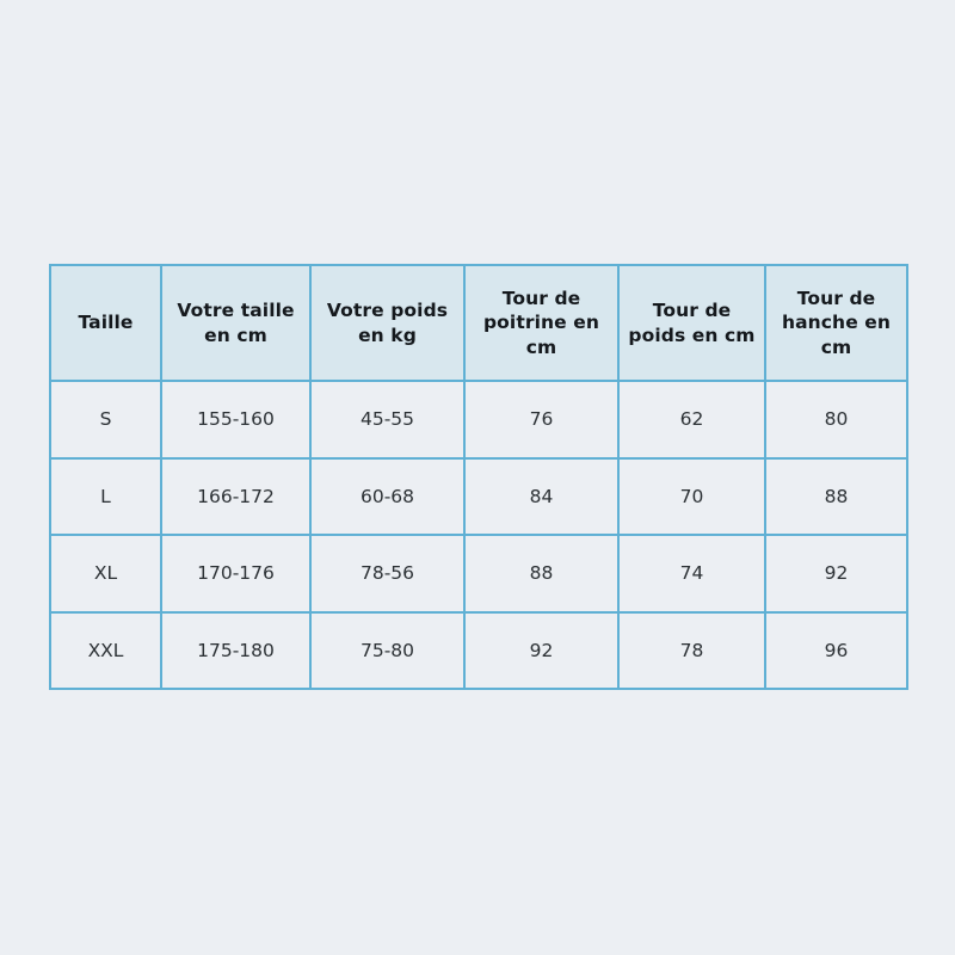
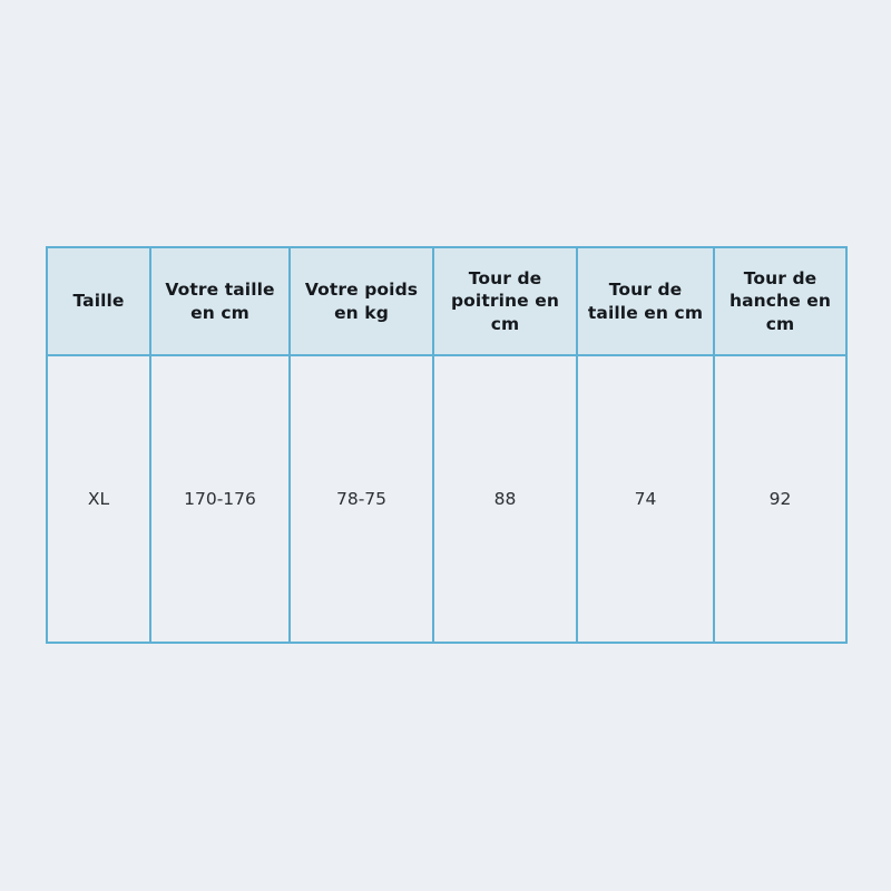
- Taille	Votre taille en cm	Votre poids en kg	Tour de poitrine en cm	Tour de poids en cm	Tour de hanche en cm
+ Taille	Votre taille en cm	Votre poids en kg	Tour de poitrine en cm	Tour de taille en cm	Tour de hanche en cm
- S	155-160	45-55	76	62	80
- L	166-172	60-68	84	70	88
- XL	170-176	78-56	88	74	92
+ XL	170-176	78-75	88	74	92
- XXL	175-180	75-80	92	78	96
